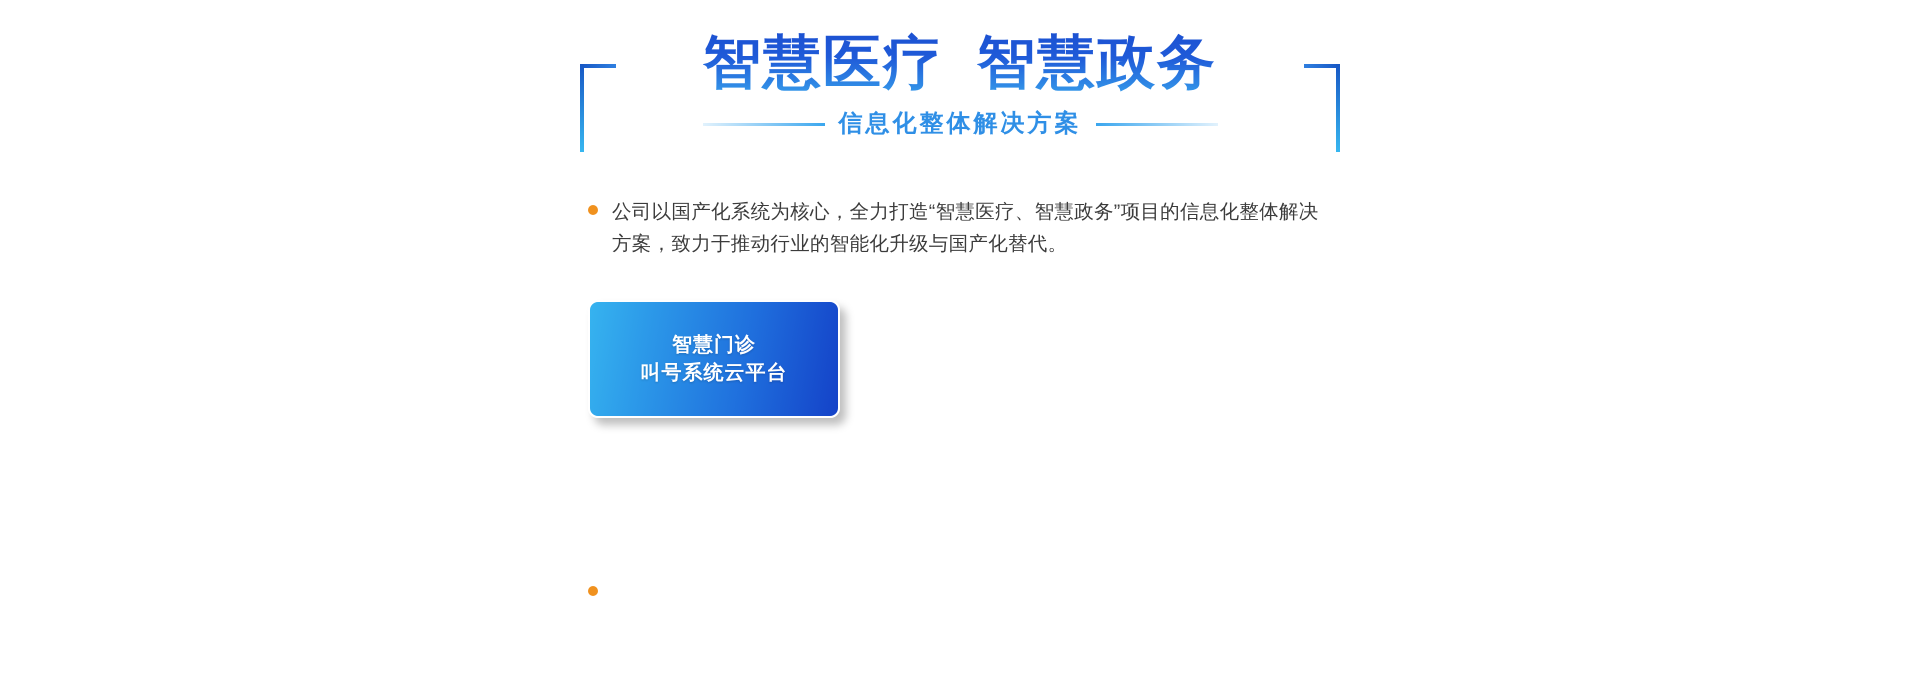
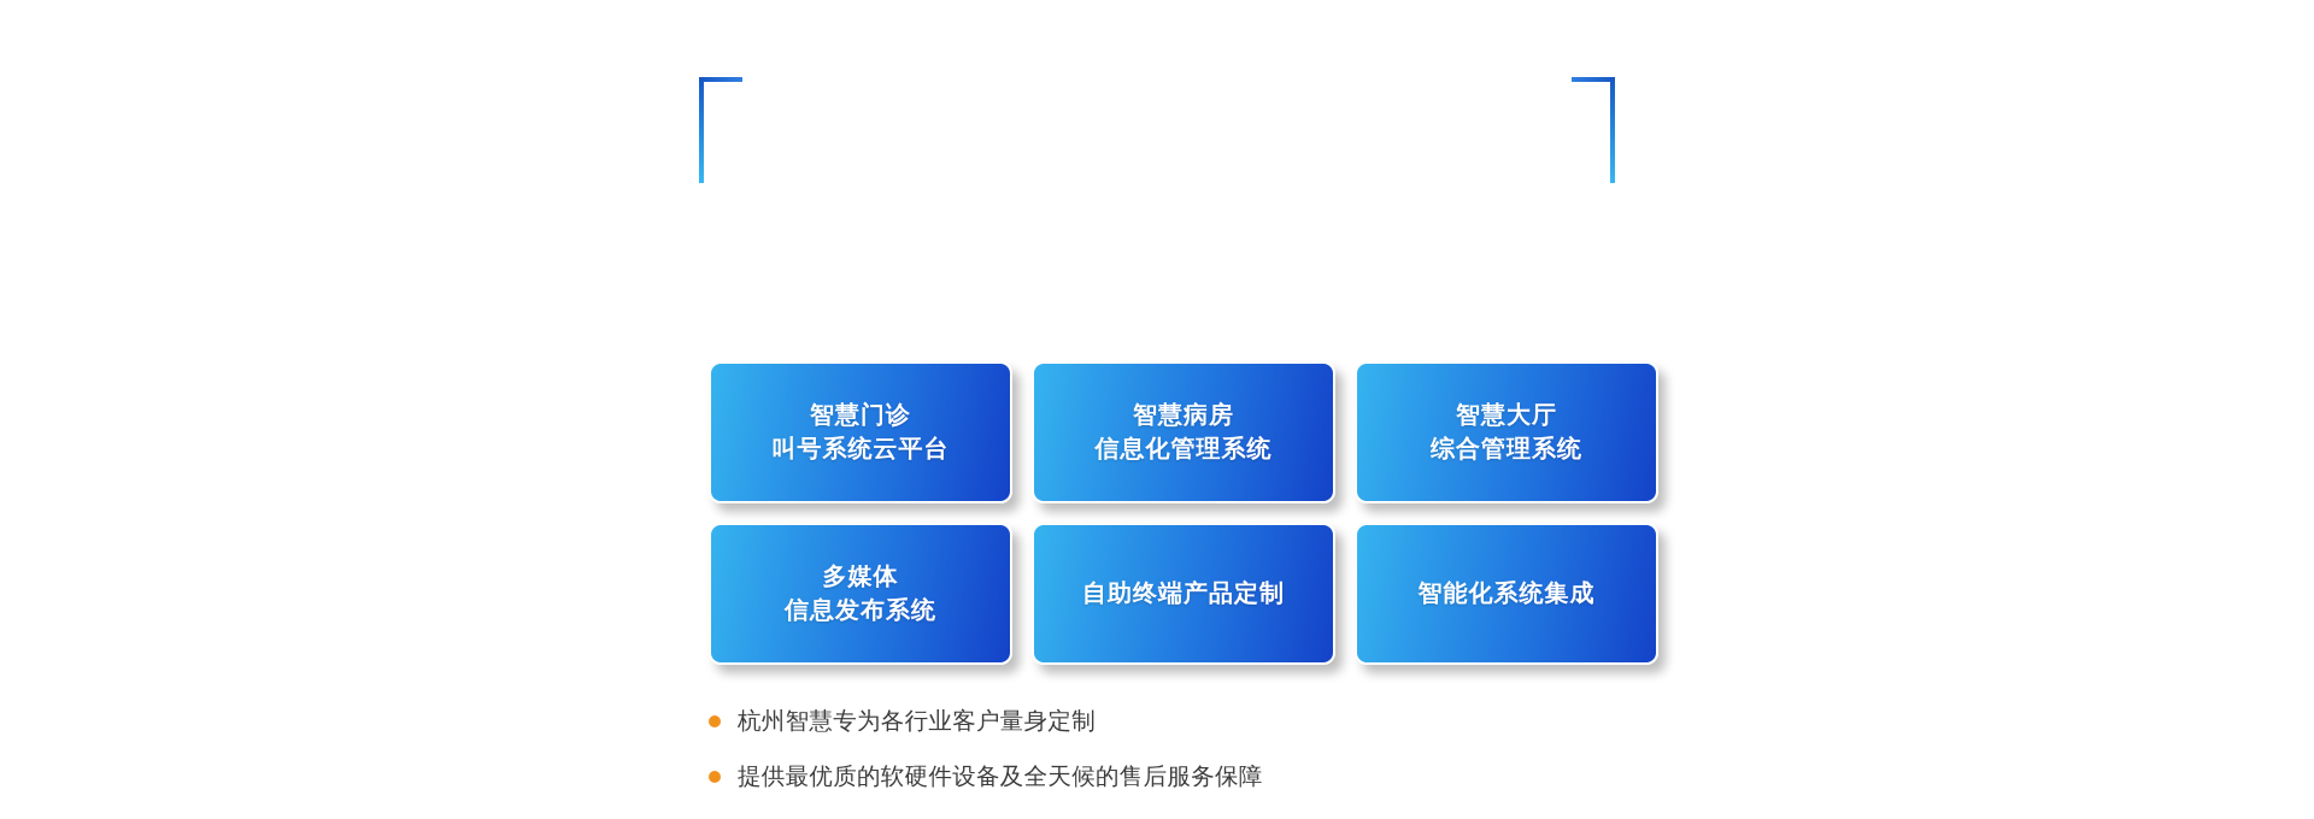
- 智慧医疗 智慧政务
- 信息化整体解决方案
- 公司以国产化系统为核心，全力打造“智慧医疗、智慧政务”项目的信息化整体解决方案，致力于推动行业的智能化升级与国产化替代。
  智慧门诊
  叫号系统云平台
+ 智慧病房
+ 信息化管理系统
+ 智慧大厅
+ 综合管理系统
+ 多媒体
+ 信息发布系统
+ 自助终端产品定制
+ 智能化系统集成
+ 杭州智慧专为各行业客户量身定制
+ 提供最优质的软硬件设备及全天候的售后服务保障
